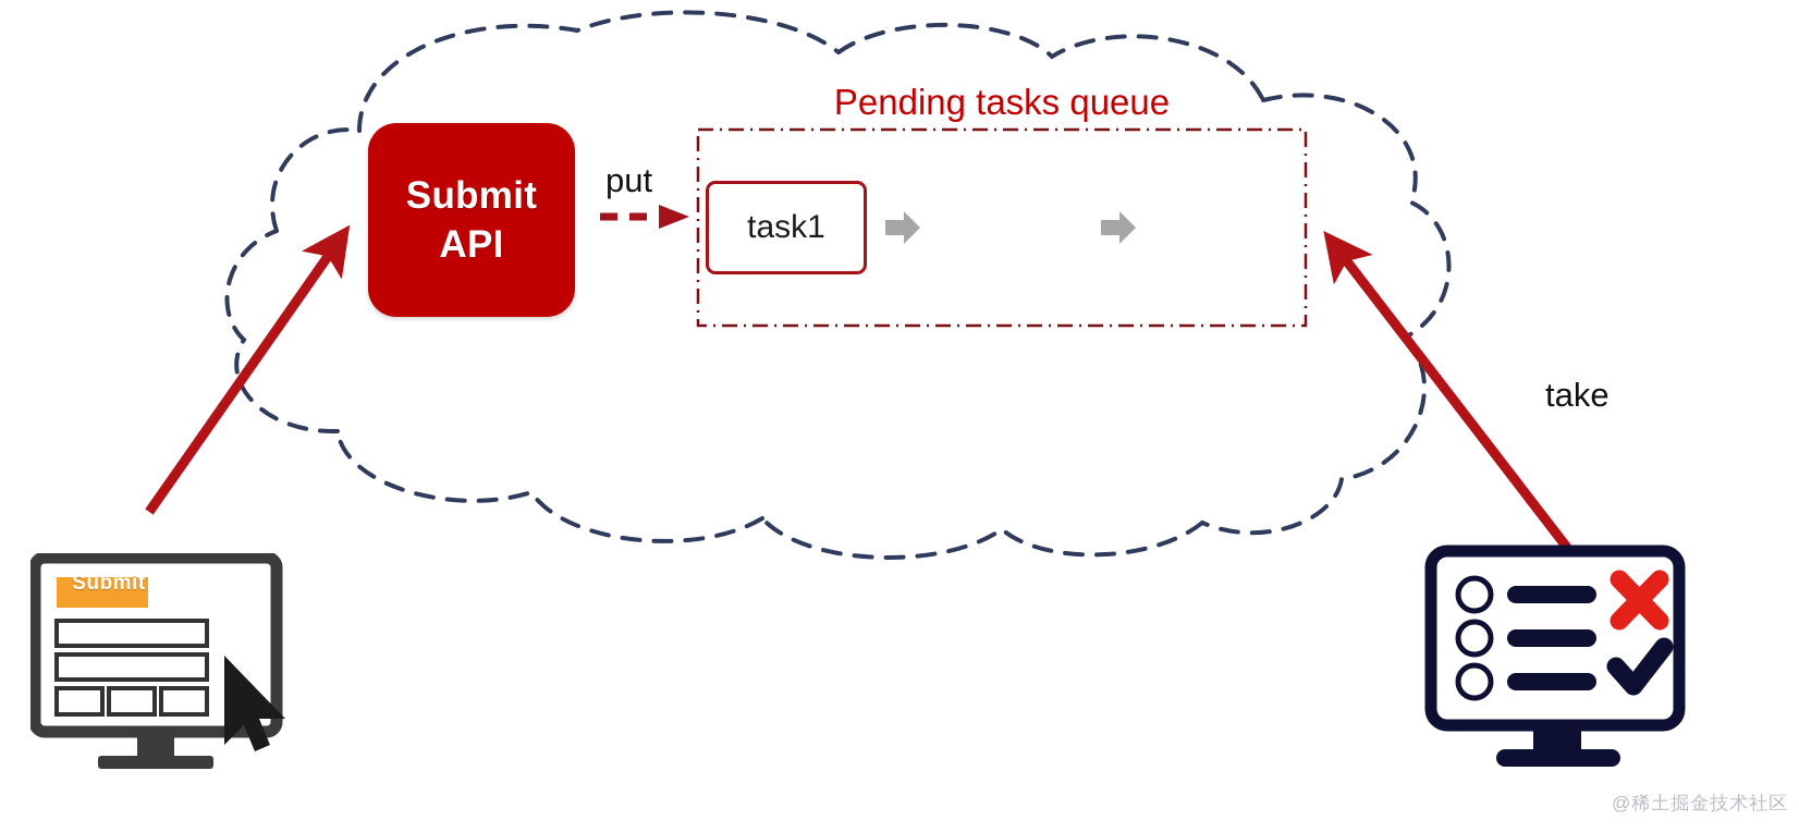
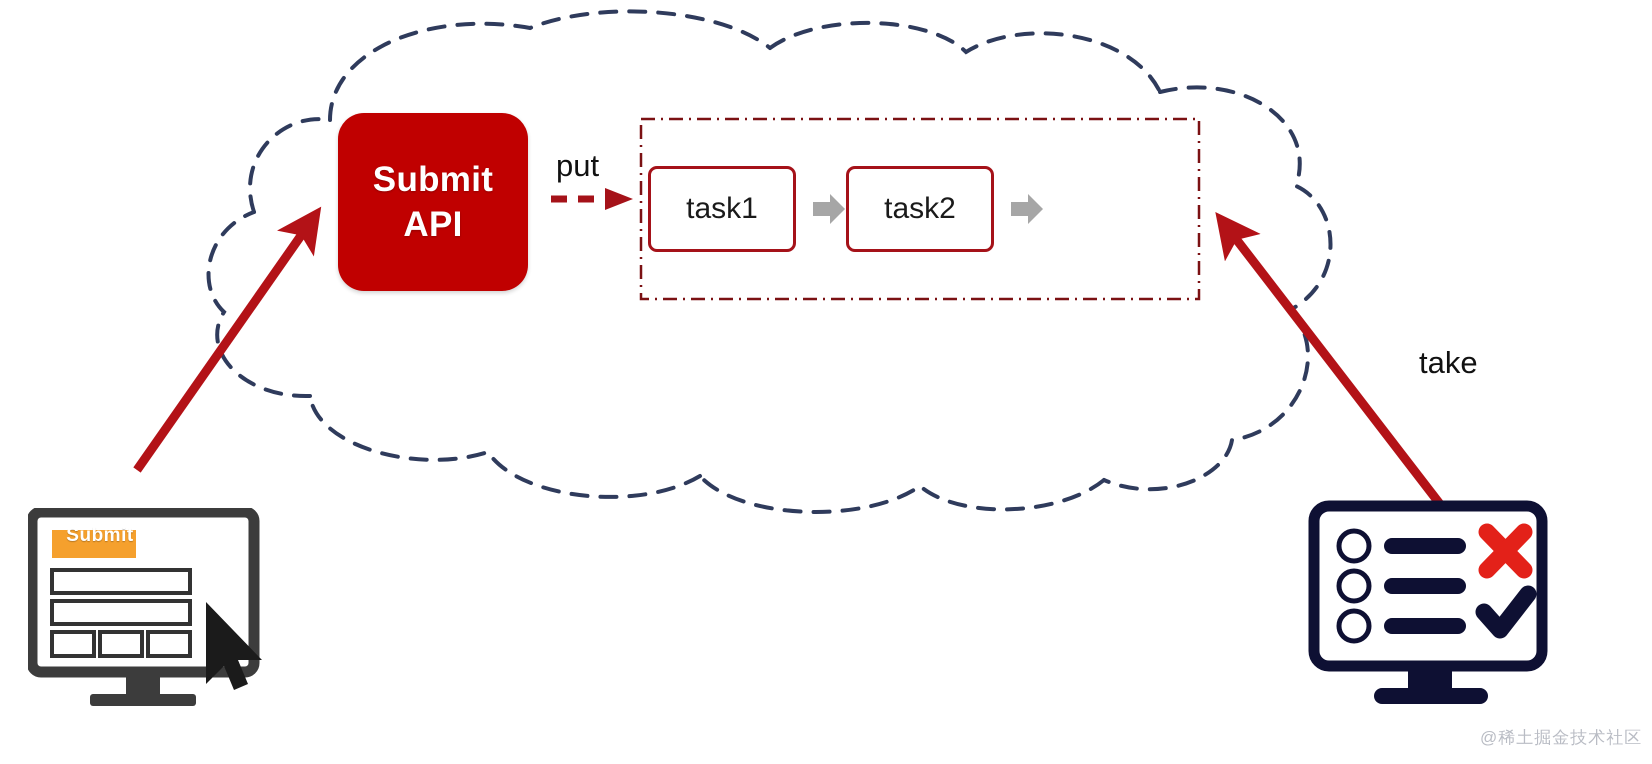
  Submit
  API
  put
- Pending tasks queue
  task1
+ task2
  take
  Submit
  @稀土掘金技术社区
